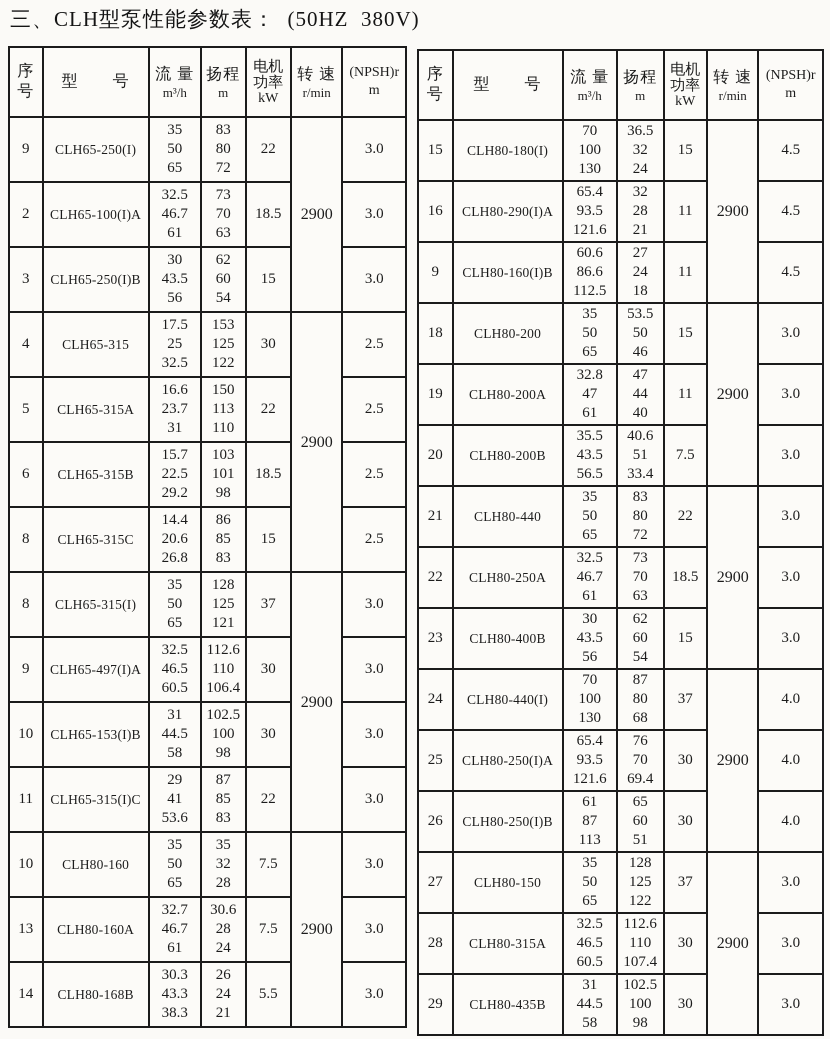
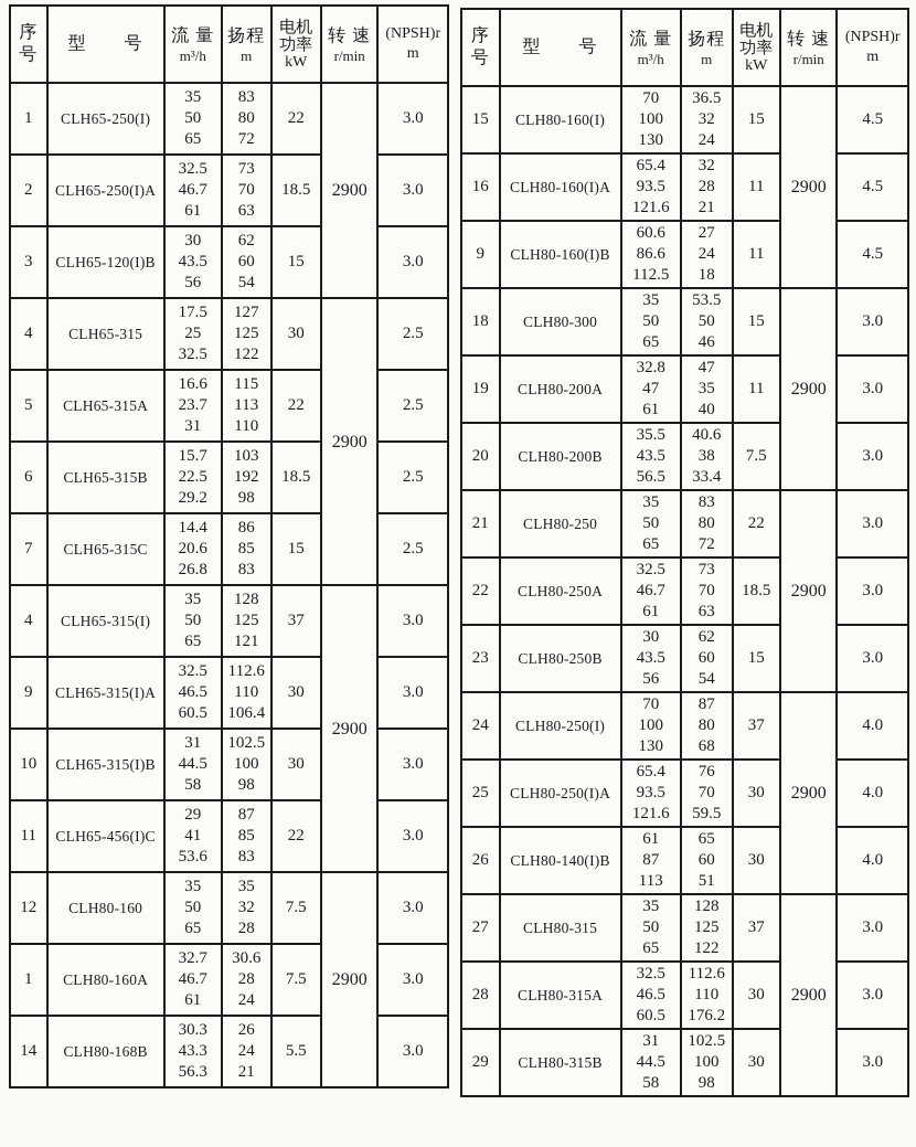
- 三、CLH型泵性能参数表： (50HZ 380V)
  序号	型 号	流 量m³/h	扬程m	电机功率kW	转 速r/min	(NPSH)rm
- 9	CLH65-250(I)	355065	838072	22	2900	3.0
+ 1	CLH65-250(I)	355065	838072	22	2900	3.0
- 2	CLH65-100(I)A	32.546.761	737063	18.5	3.0
+ 2	CLH65-250(I)A	32.546.761	737063	18.5	3.0
- 3	CLH65-250(I)B	3043.556	626054	15	3.0
+ 3	CLH65-120(I)B	3043.556	626054	15	3.0
- 4	CLH65-315	17.52532.5	153125122	30	2900	2.5
+ 4	CLH65-315	17.52532.5	127125122	30	2900	2.5
- 5	CLH65-315A	16.623.731	150113110	22	2.5
+ 5	CLH65-315A	16.623.731	115113110	22	2.5
- 6	CLH65-315B	15.722.529.2	10310198	18.5	2.5
+ 6	CLH65-315B	15.722.529.2	10319298	18.5	2.5
- 8	CLH65-315C	14.420.626.8	868583	15	2.5
+ 7	CLH65-315C	14.420.626.8	868583	15	2.5
- 8	CLH65-315(I)	355065	128125121	37	2900	3.0
+ 4	CLH65-315(I)	355065	128125121	37	2900	3.0
- 9	CLH65-497(I)A	32.546.560.5	112.6110106.4	30	3.0
+ 9	CLH65-315(I)A	32.546.560.5	112.6110106.4	30	3.0
- 10	CLH65-153(I)B	3144.558	102.510098	30	3.0
+ 10	CLH65-315(I)B	3144.558	102.510098	30	3.0
- 11	CLH65-315(I)C	294153.6	878583	22	3.0
+ 11	CLH65-456(I)C	294153.6	878583	22	3.0
- 10	CLH80-160	355065	353228	7.5	2900	3.0
+ 12	CLH80-160	355065	353228	7.5	2900	3.0
- 13	CLH80-160A	32.746.761	30.62824	7.5	3.0
+ 1	CLH80-160A	32.746.761	30.62824	7.5	3.0
- 14	CLH80-168B	30.343.338.3	262421	5.5	3.0
+ 14	CLH80-168B	30.343.356.3	262421	5.5	3.0
  序号	型 号	流 量m³/h	扬程m	电机功率kW	转 速r/min	(NPSH)rm
- 15	CLH80-180(I)	70100130	36.53224	15	2900	4.5
+ 15	CLH80-160(I)	70100130	36.53224	15	2900	4.5
- 16	CLH80-290(I)A	65.493.5121.6	322821	11	4.5
+ 16	CLH80-160(I)A	65.493.5121.6	322821	11	4.5
  9	CLH80-160(I)B	60.686.6112.5	272418	11	4.5
- 18	CLH80-200	355065	53.55046	15	2900	3.0
+ 18	CLH80-300	355065	53.55046	15	2900	3.0
- 19	CLH80-200A	32.84761	474440	11	3.0
+ 19	CLH80-200A	32.84761	473540	11	3.0
- 20	CLH80-200B	35.543.556.5	40.65133.4	7.5	3.0
+ 20	CLH80-200B	35.543.556.5	40.63833.4	7.5	3.0
- 21	CLH80-440	355065	838072	22	2900	3.0
+ 21	CLH80-250	355065	838072	22	2900	3.0
  22	CLH80-250A	32.546.761	737063	18.5	3.0
- 23	CLH80-400B	3043.556	626054	15	3.0
+ 23	CLH80-250B	3043.556	626054	15	3.0
- 24	CLH80-440(I)	70100130	878068	37	2900	4.0
+ 24	CLH80-250(I)	70100130	878068	37	2900	4.0
- 25	CLH80-250(I)A	65.493.5121.6	767069.4	30	4.0
+ 25	CLH80-250(I)A	65.493.5121.6	767059.5	30	4.0
- 26	CLH80-250(I)B	6187113	656051	30	4.0
+ 26	CLH80-140(I)B	6187113	656051	30	4.0
- 27	CLH80-150	355065	128125122	37	2900	3.0
+ 27	CLH80-315	355065	128125122	37	2900	3.0
- 28	CLH80-315A	32.546.560.5	112.6110107.4	30	3.0
+ 28	CLH80-315A	32.546.560.5	112.6110176.2	30	3.0
- 29	CLH80-435B	3144.558	102.510098	30	3.0
+ 29	CLH80-315B	3144.558	102.510098	30	3.0
